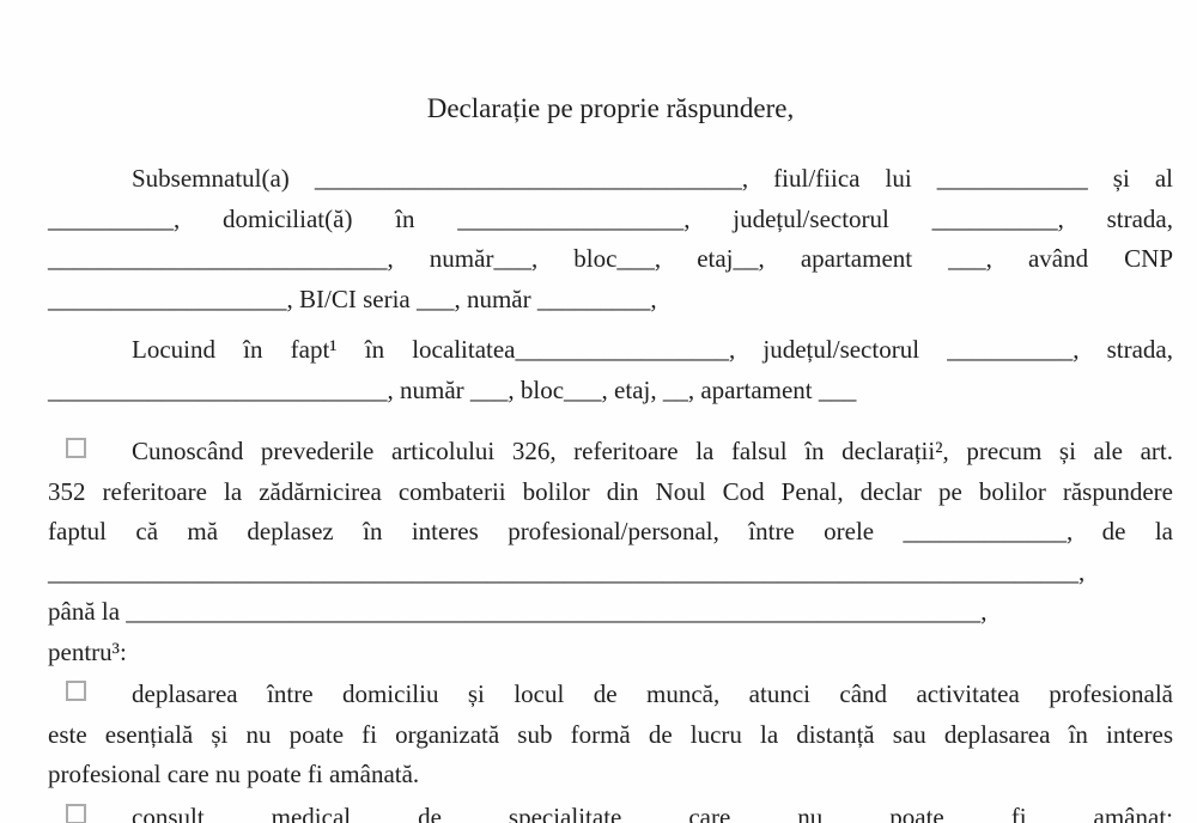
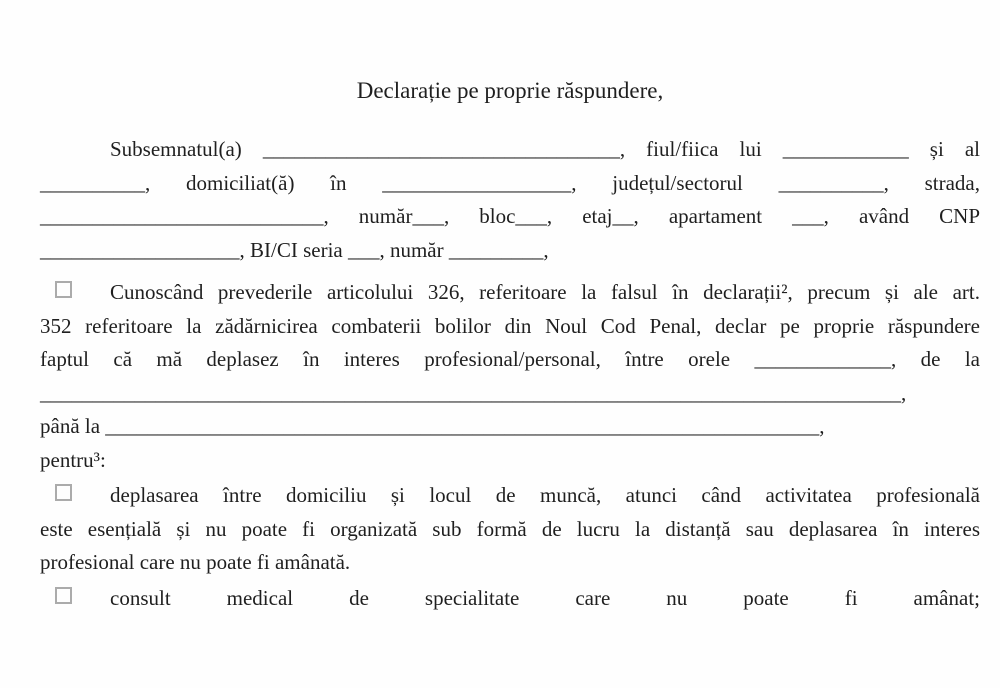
  Declarație pe proprie răspundere,
  Subsemnatul(a) __________________________________, fiul/fiica lui ____________ și al
  __________, domiciliat(ă) în __________________, județul/sectorul __________, strada,
  ___________________________, număr___, bloc___, etaj__, apartament ___, având CNP
  ___________________, BI/CI seria ___, număr _________,
- Locuind în fapt¹ în localitatea_________________, județul/sectorul __________, strada,
- ___________________________, număr ___, bloc___, etaj, __, apartament ___
  Cunoscând prevederile articolului 326, referitoare la falsul în declarații², precum și ale art.
- 352 referitoare la zădărnicirea combaterii bolilor din Noul Cod Penal, declar pe bolilor răspundere
+ 352 referitoare la zădărnicirea combaterii bolilor din Noul Cod Penal, declar pe proprie răspundere
  faptul că mă deplasez în interes profesional/personal, între orele _____________, de la
  __________________________________________________________________________________,
  până la ____________________________________________________________________,
  pentru³:
  deplasarea între domiciliu și locul de muncă, atunci când activitatea profesională
  este esențială și nu poate fi organizată sub formă de lucru la distanță sau deplasarea în interes
  profesional care nu poate fi amânată.
  consult medical de specialitate care nu poate fi amânat;
